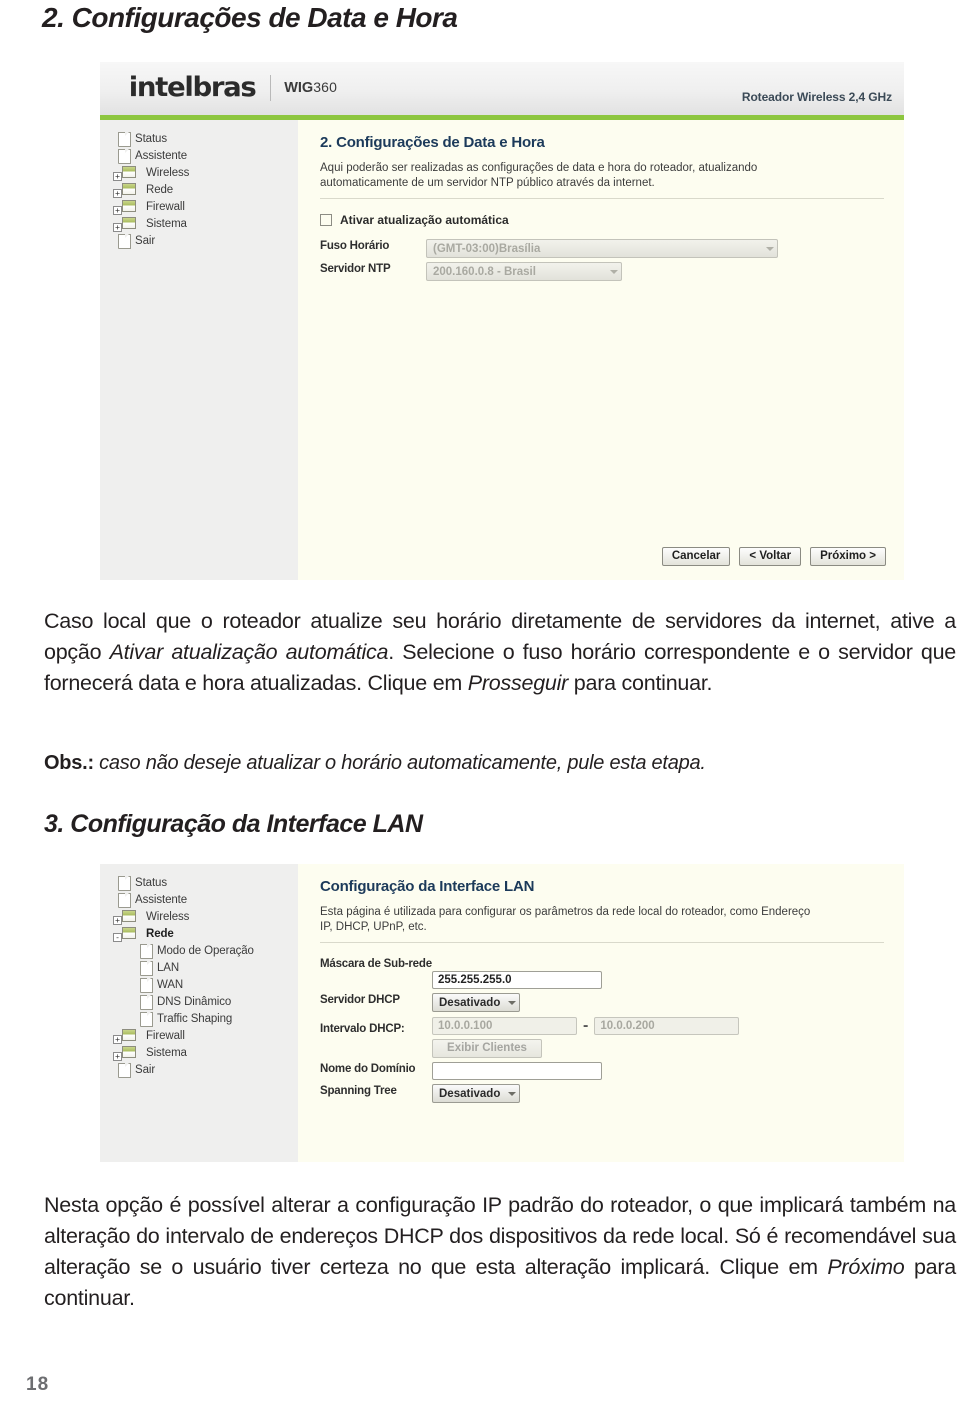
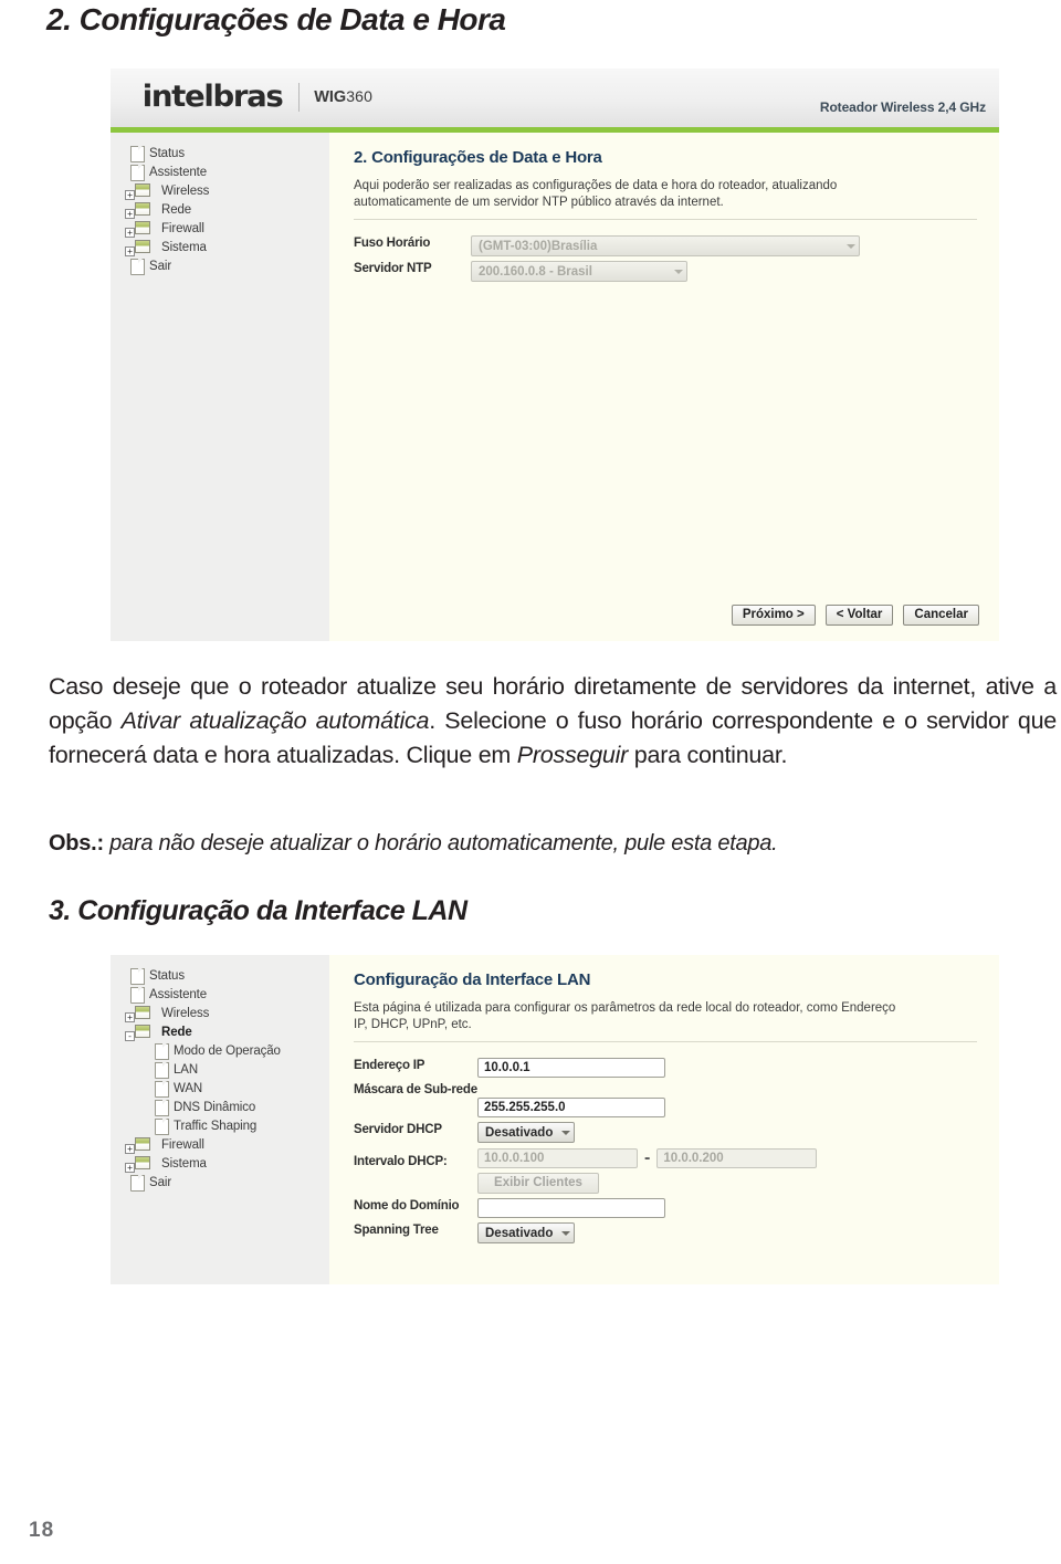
  2. Configurações de Data e Hora
  intelbras
  WIG360
  Roteador Wireless 2,4 GHz
  Status
  Assistente
  +
  Wireless
  +
  Rede
  +
  Firewall
  +
  Sistema
  Sair
  2. Configurações de Data e Hora
  Aqui poderão ser realizadas as configurações de data e hora do roteador, atualizando automaticamente de um servidor NTP público através da internet.
- Ativar atualização automática
  Fuso Horário
  (GMT-03:00)Brasília
  Servidor NTP
  200.160.0.8 - Brasil
- Cancelar
+ Próximo >
  < Voltar
- Próximo >
+ Cancelar
- Caso local que o roteador atualize seu horário diretamente de servidores da internet, ative a opção Ativar atualização automática. Selecione o fuso horário correspondente e o servidor que fornecerá data e hora atualizadas. Clique em Prosseguir para continuar.
+ Caso deseje que o roteador atualize seu horário diretamente de servidores da internet, ative a opção Ativar atualização automática. Selecione o fuso horário correspondente e o servidor que fornecerá data e hora atualizadas. Clique em Prosseguir para continuar.
- Obs.: caso não deseje atualizar o horário automaticamente, pule esta etapa.
+ Obs.: para não deseje atualizar o horário automaticamente, pule esta etapa.
  3. Configuração da Interface LAN
  Status
  Assistente
  +
  Wireless
  -
  Rede
  Modo de Operação
  LAN
  WAN
  DNS Dinâmico
  Traffic Shaping
  +
  Firewall
  +
  Sistema
  Sair
  Configuração da Interface LAN
  Esta página é utilizada para configurar os parâmetros da rede local do roteador, como Endereço IP, DHCP, UPnP, etc.
+ Endereço IP
+ 10.0.0.1
  Máscara de Sub-rede
  255.255.255.0
  Servidor DHCP
  Desativado
  Intervalo DHCP:
  10.0.0.100
  -
  10.0.0.200
  Exibir Clientes
  Nome do Domínio
  Spanning Tree
  Desativado
- Nesta opção é possível alterar a configuração IP padrão do roteador, o que implicará também na alteração do intervalo de endereços DHCP dos dispositivos da rede local. Só é recomendável sua alteração se o usuário tiver certeza no que esta alteração implicará. Clique em Próximo para continuar.
  18
